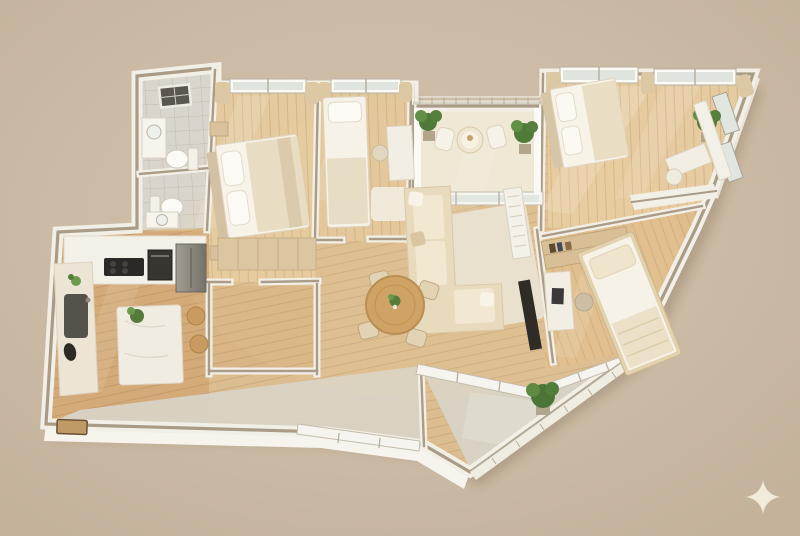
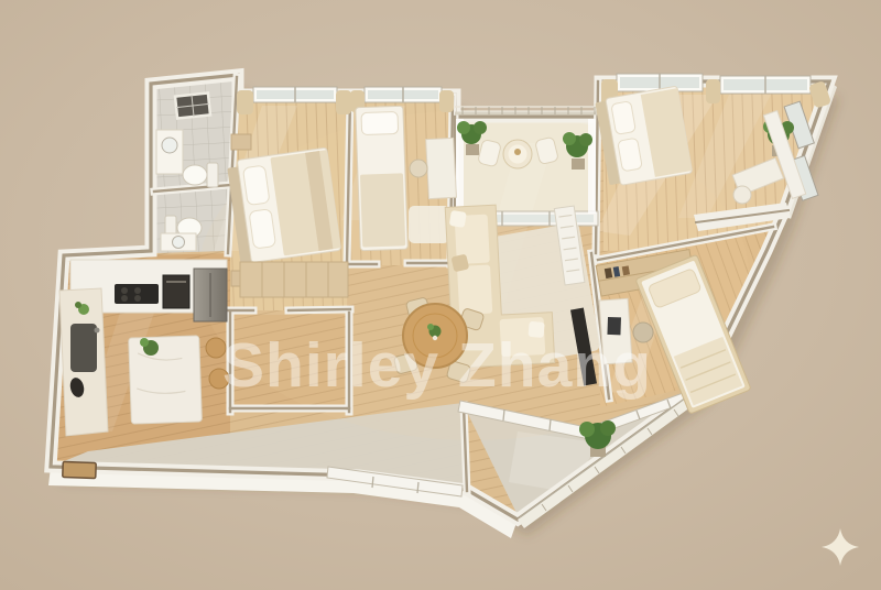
+ Shirley Zhang
